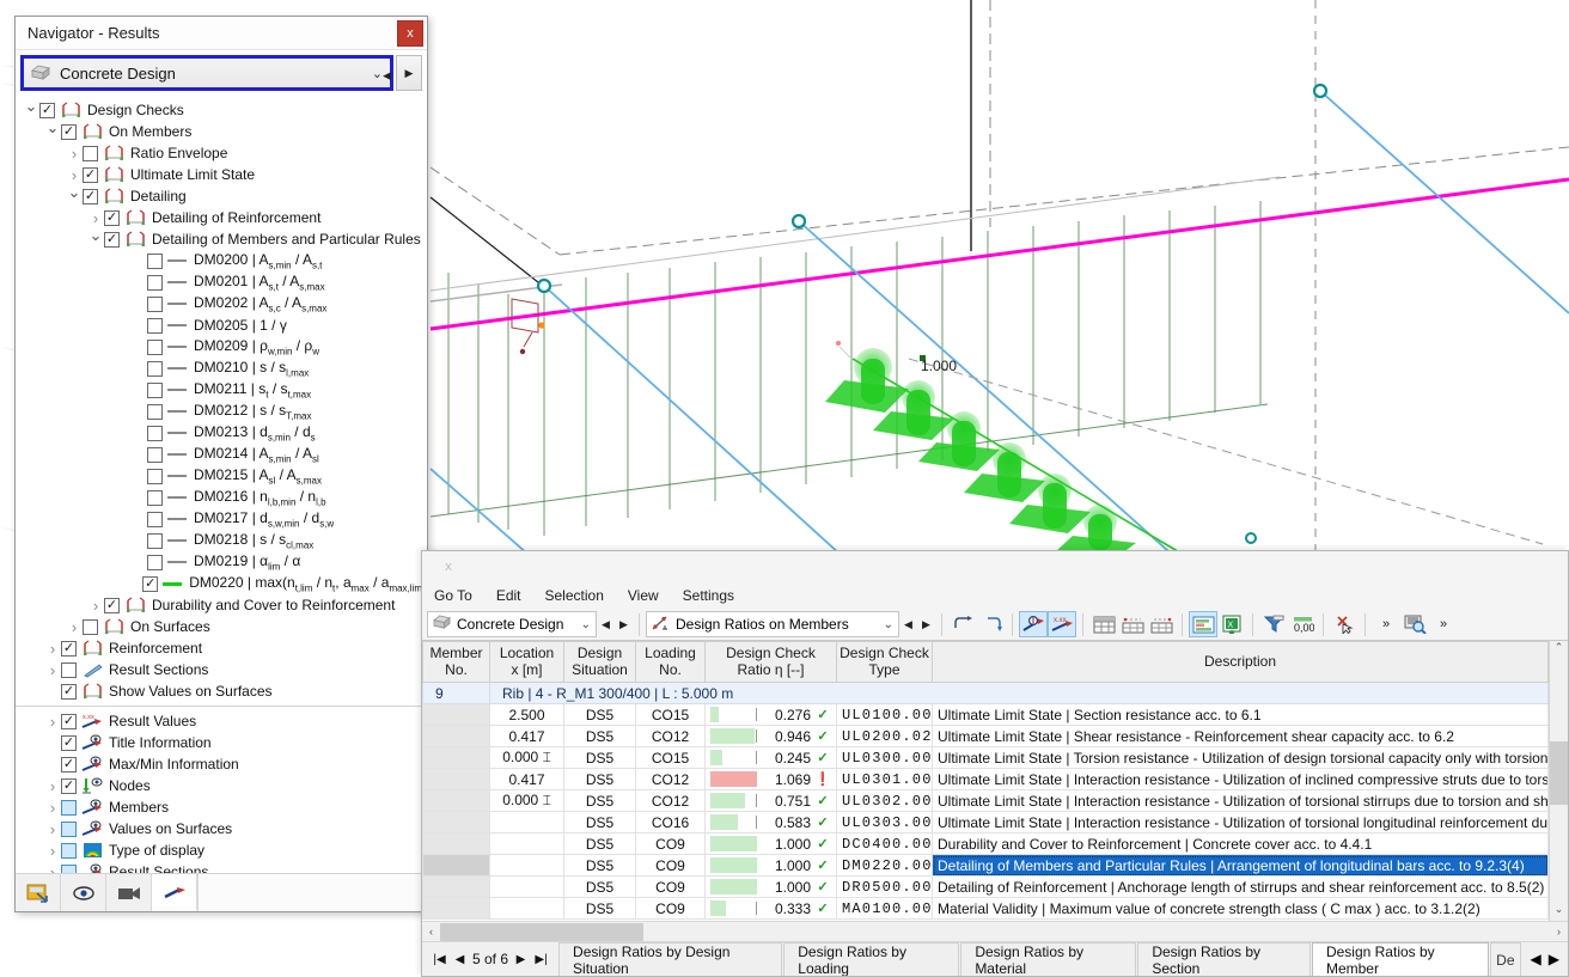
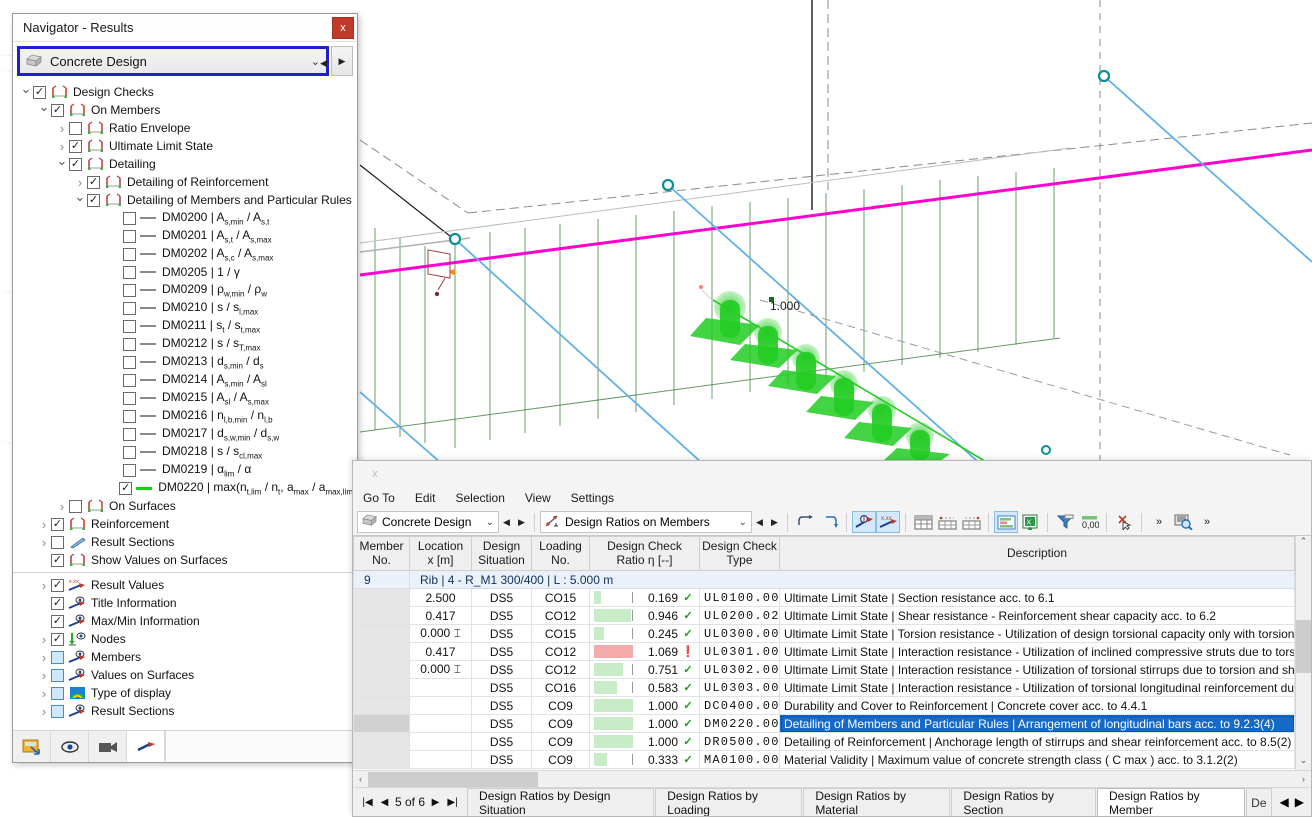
  1.000
  Navigator - Results
  x
  Concrete Design
  ⌄
  ▶
  ◀
  Design Checks
  On Members
  Ratio Envelope
  Ultimate Limit State
  Detailing
  Detailing of Reinforcement
  Detailing of Members and Particular Rules
  DM0200 | As,min / As,t
  DM0201 | As,t / As,max
  DM0202 | As,c / As,max
  DM0205 | 1 / γ
  DM0209 | ρw,min / ρw
  DM0210 | s / sl,max
  DM0211 | st / st,max
  DM0212 | s / sT,max
  DM0213 | ds,min / ds
  DM0214 | As,min / Asl
  DM0215 | Asl / As,max
  DM0216 | nl,b,min / nl,b
  DM0217 | ds,w,min / ds,w
  DM0218 | s / scl,max
  DM0219 | αlim / α
  DM0220 | max(nt,lim / nt, amax / amax,lim
- Durability and Cover to Reinforcement
  On Surfaces
  Reinforcement
  Result Sections
  Show Values on Surfaces
  Result Values
  Title Information
  Max/Min Information
  Nodes
  Members
  Values on Surfaces
  Type of display
  Result Sections
  x
  Go To
  Edit
  Selection
  View
  Settings
  Concrete Design
  ⌄
  ◀
  ▶
  Design Ratios on Members
  ⌄
  ◀
  ▶
  0,00
  »
  »
  MemberNo.	Locationx [m]	DesignSituation	LoadingNo.	Design CheckRatio η [--]	Design CheckType	Description
  9	Rib | 4 - R_M1 300/400 | L : 5.000 m
- 	2.500	DS5	CO15	0.276 ✓	UL0100.00	Ultimate Limit State | Section resistance acc. to 6.1
+ 	2.500	DS5	CO15	0.169 ✓	UL0100.00	Ultimate Limit State | Section resistance acc. to 6.1
  	0.417	DS5	CO12	0.946 ✓	UL0200.02	Ultimate Limit State | Shear resistance - Reinforcement shear capacity acc. to 6.2
  	0.000 ⌶	DS5	CO15	0.245 ✓	UL0300.00	Ultimate Limit State | Torsion resistance - Utilization of design torsional capacity only with torsion
  	0.417	DS5	CO12	1.069 ❗	UL0301.00	Ultimate Limit State | Interaction resistance - Utilization of inclined compressive struts due to tors
  	0.000 ⌶	DS5	CO12	0.751 ✓	UL0302.00	Ultimate Limit State | Interaction resistance - Utilization of torsional stirrups due to torsion and sh
  		DS5	CO16	0.583 ✓	UL0303.00	Ultimate Limit State | Interaction resistance - Utilization of torsional longitudinal reinforcement du
  		DS5	CO9	1.000 ✓	DC0400.00	Durability and Cover to Reinforcement | Concrete cover acc. to 4.4.1
  		DS5	CO9	1.000 ✓	DM0220.00	Detailing of Members and Particular Rules | Arrangement of longitudinal bars acc. to 9.2.3(4)
  		DS5	CO9	1.000 ✓	DR0500.00	Detailing of Reinforcement | Anchorage length of stirrups and shear reinforcement acc. to 8.5(2)
  		DS5	CO9	0.333 ✓	MA0100.00	Material Validity | Maximum value of concrete strength class ( C max ) acc. to 3.1.2(2)
  ⌃
  ⌄
  ‹
  ›
  |◀
  ◀
  5 of 6
  ▶
  ▶|
  Design Ratios by Design Situation
  Design Ratios by Loading
  Design Ratios by Material
  Design Ratios by Section
  Design Ratios by Member
  De
  ◀
  ▶
